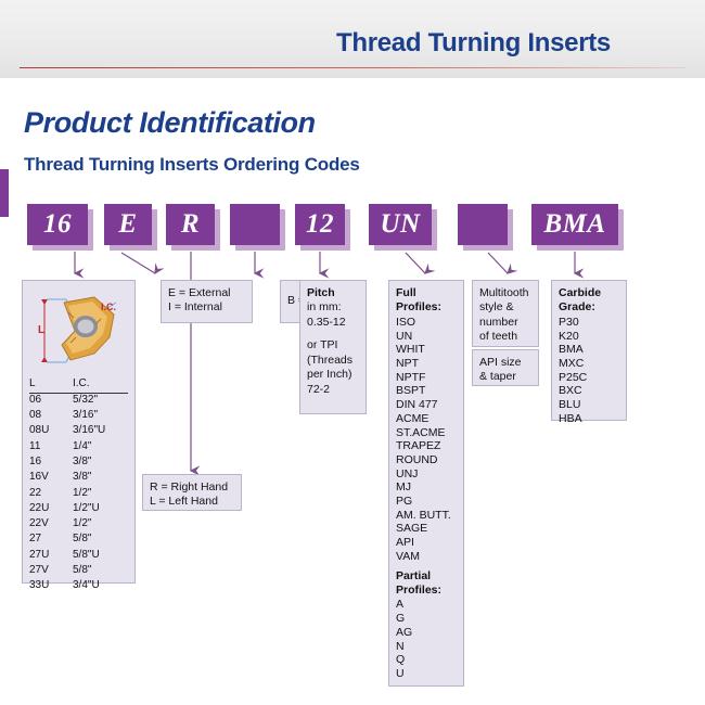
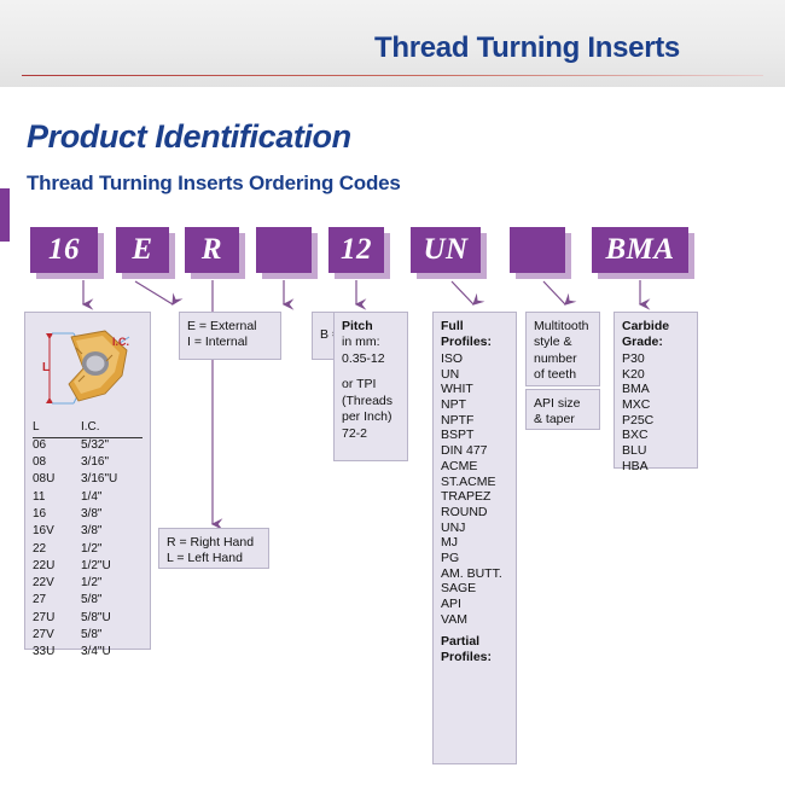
  Thread Turning Inserts
  Product Identification
  Thread Turning Inserts Ordering Codes
  16
  E
  R
  12
  UN
  BMA
  L
  I.C.
  L	I.C.
  06	5/32"
  08	3/16"
  08U	3/16"U
  11	1/4"
  16	3/8"
  16V	3/8"
  22	1/2"
  22U	1/2"U
  22V	1/2"
  27	5/8"
  27U	5/8"U
  27V	5/8"
  33U	3/4"U
  E = External
  I = Internal
  R = Right Hand
  L = Left Hand
  Pitch
  in mm:
  0.35-12
  or TPI
  (Threads
  per Inch)
  72-2
  Full
  Profiles:
  ISO
  UN
  WHIT
  NPT
  NPTF
  BSPT
  DIN 477
  ACME
  ST.ACME
  TRAPEZ
  ROUND
  UNJ
  MJ
  PG
  AM. BUTT.
  SAGE
  API
  VAM
  Partial
  Profiles:
- A
- G
- AG
- N
- Q
- U
  Multitooth
  style &
  number
  of teeth
  API size
  & taper
  Carbide
  Grade:
  P30
  K20
  BMA
  MXC
  P25C
  BXC
  BLU
  HBA
